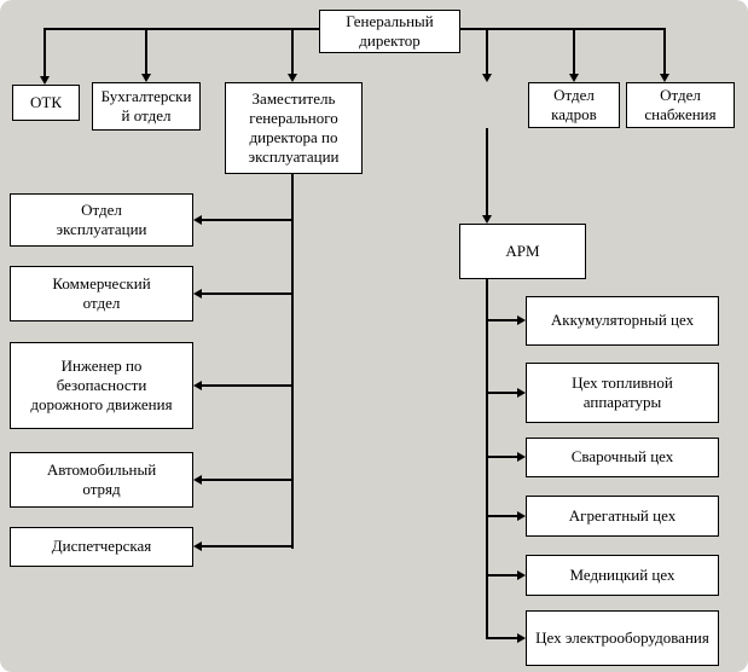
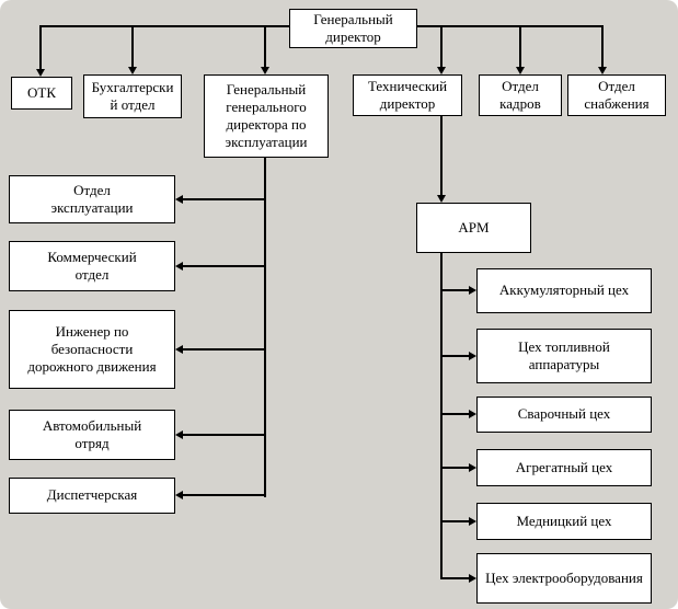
  Генеральный директор
  ОТК
  Бухгалтерский отдел
- Заместитель генерального директора по эксплуатации
+ Генеральный генерального директора по эксплуатации
+ Технический директор
  Отдел кадров
  Отдел снабжения
  АРМ
  Отдел эксплуатации
  Коммерческий отдел
  Инженер по безопасности дорожного движения
  Автомобильный отряд
  Диспетчерская
  Аккумуляторный цех
  Цех топливной аппаратуры
  Сварочный цех
  Агрегатный цех
  Медницкий цех
  Цех электрооборудования
